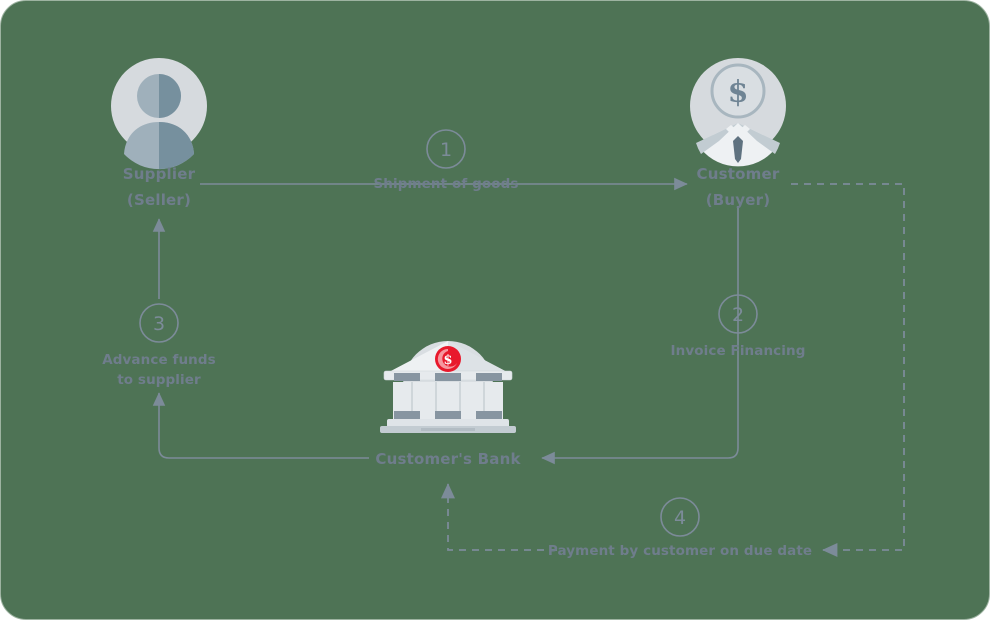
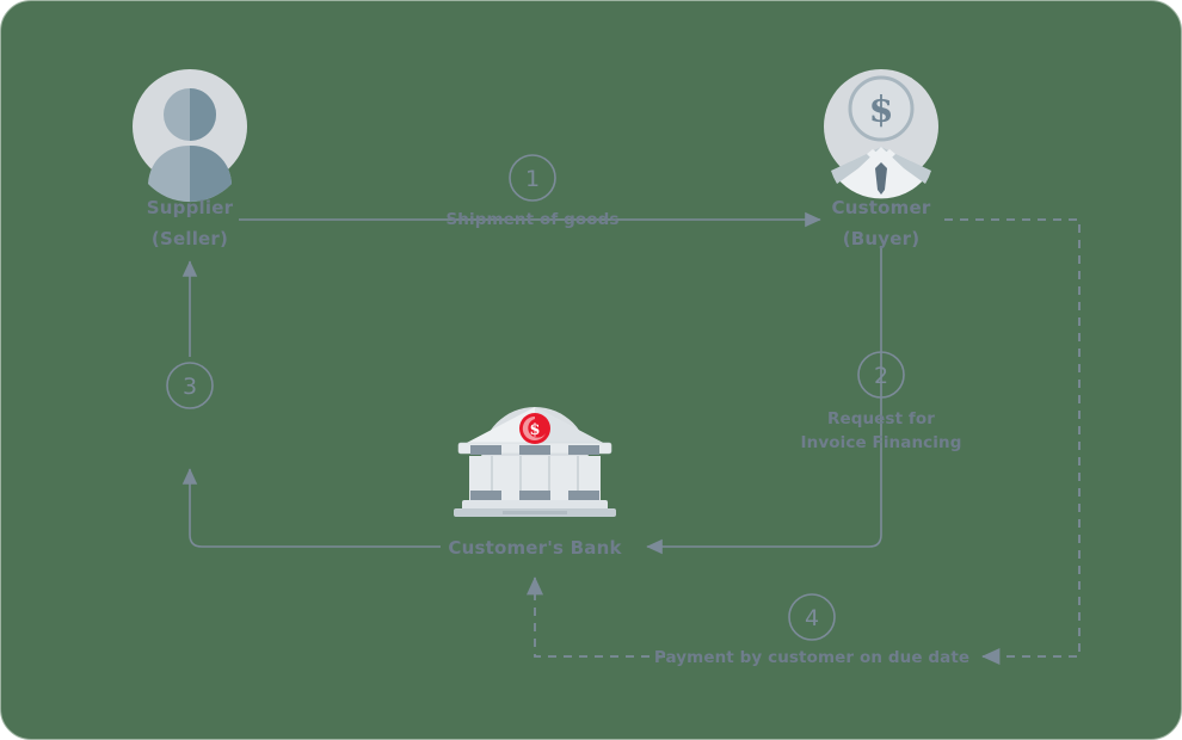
  $
  $
  1
  2
  3
  4
  Supplier
  (Seller)
  Customer
  (Buyer)
  Customer's Bank
  Shipment of goods
+ Request for
  Invoice Financing
- Advance funds
- to supplier
  Payment by customer on due date
